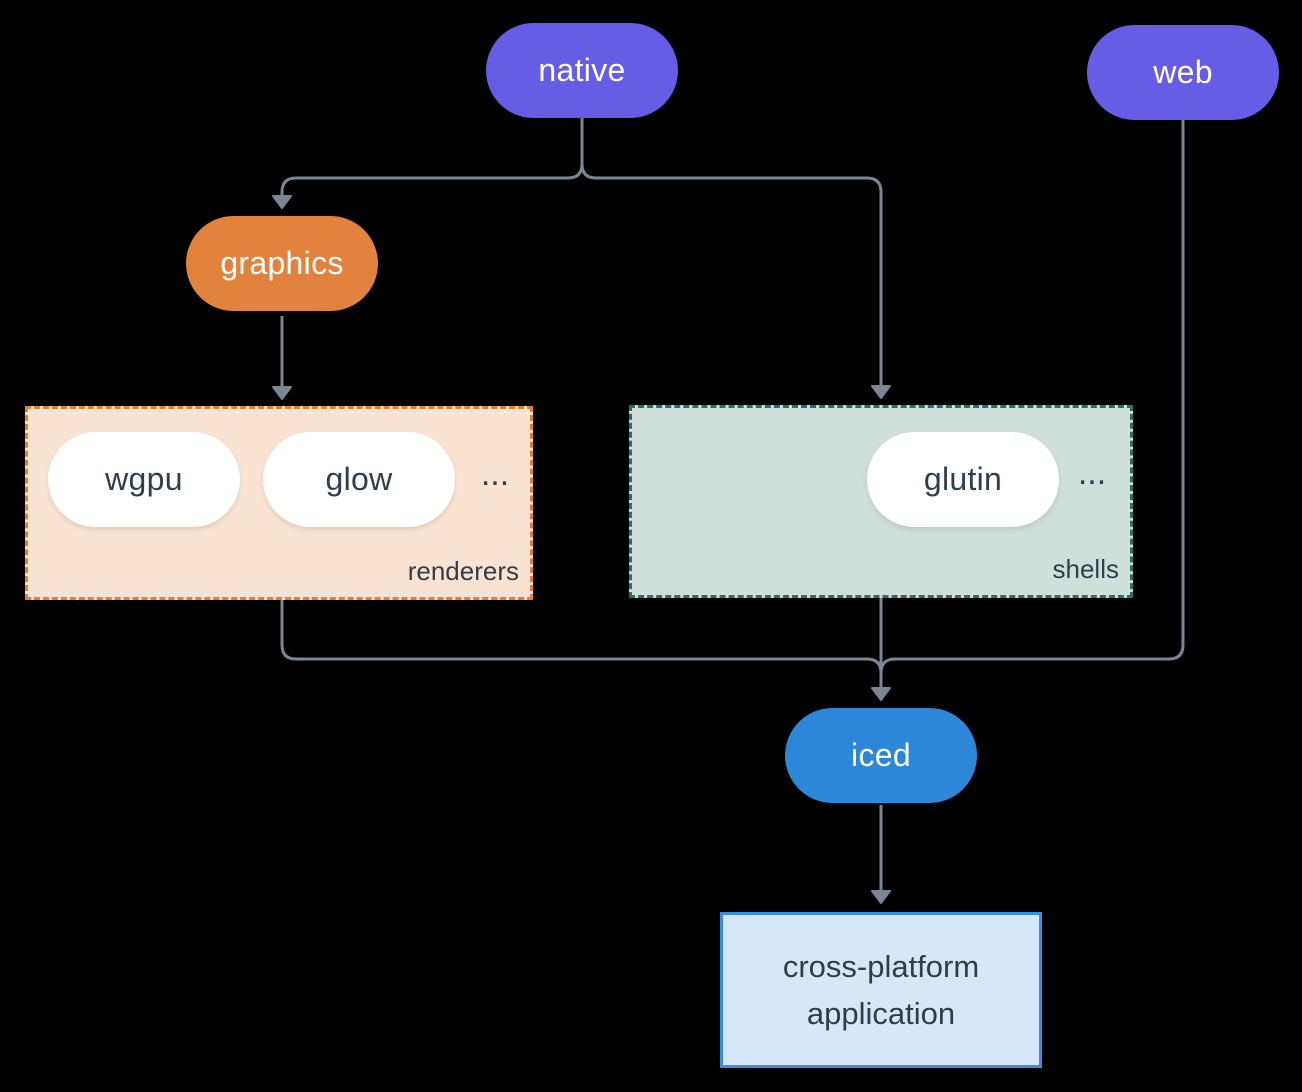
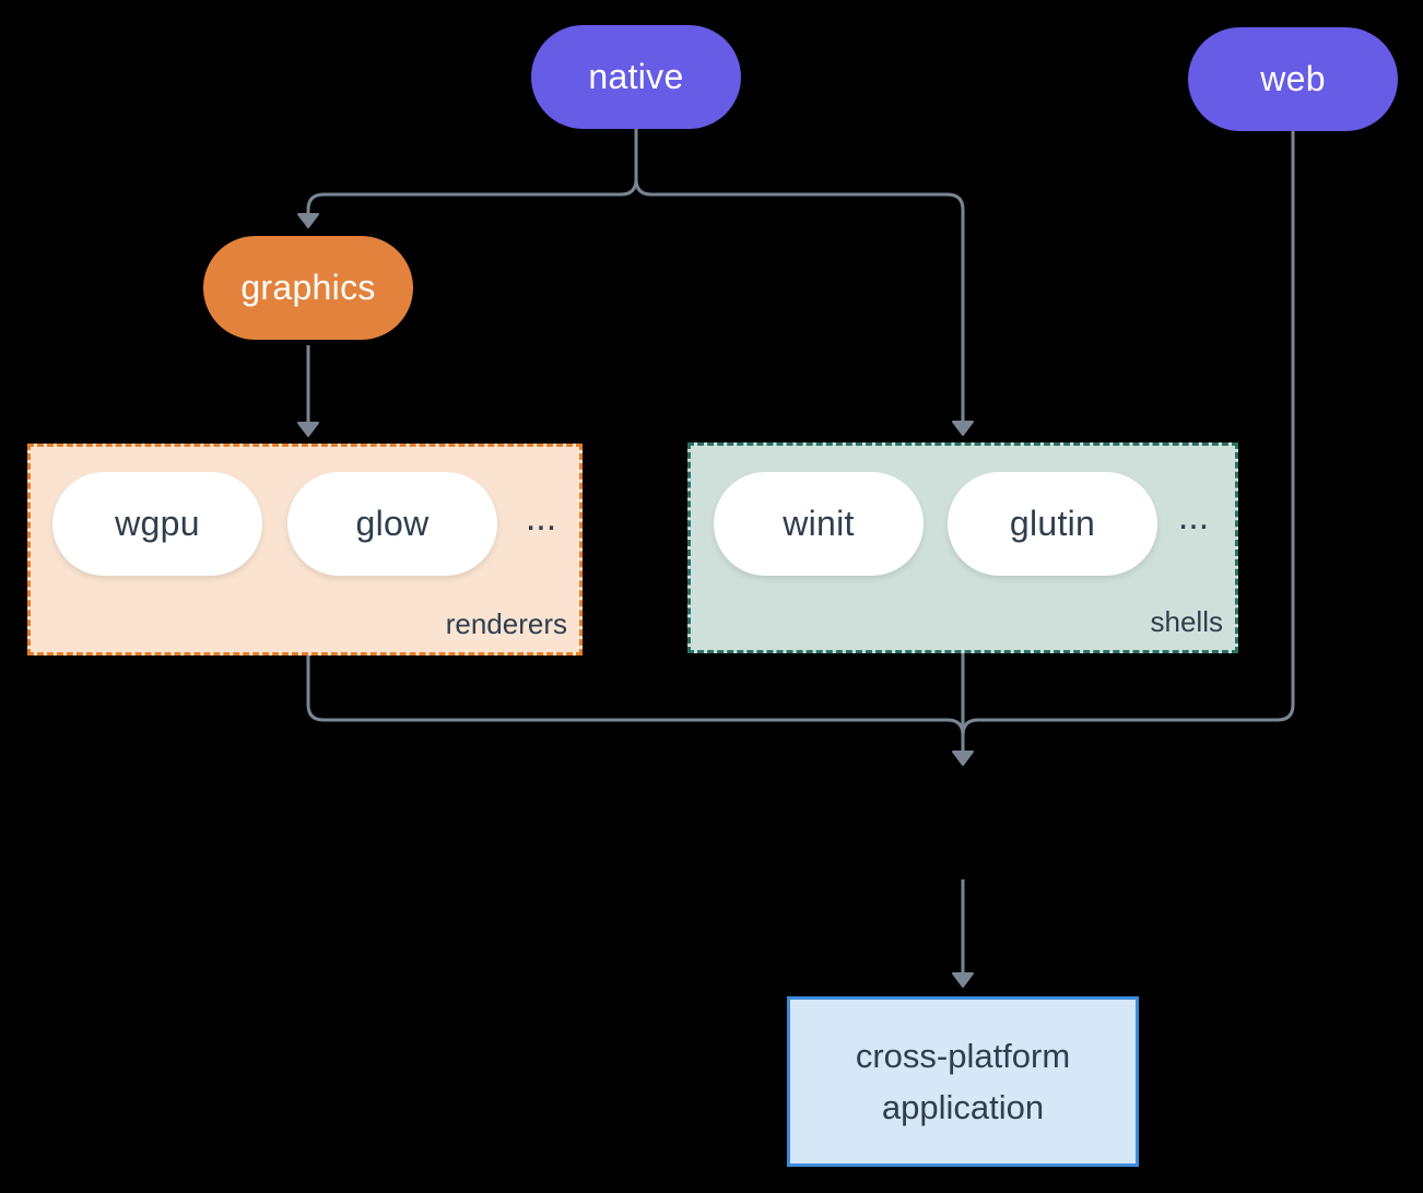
  native
  web
  graphics
  wgpu
  glow
  ...
  renderers
+ winit
  glutin
  ...
  shells
- iced
  cross-platform
  application
